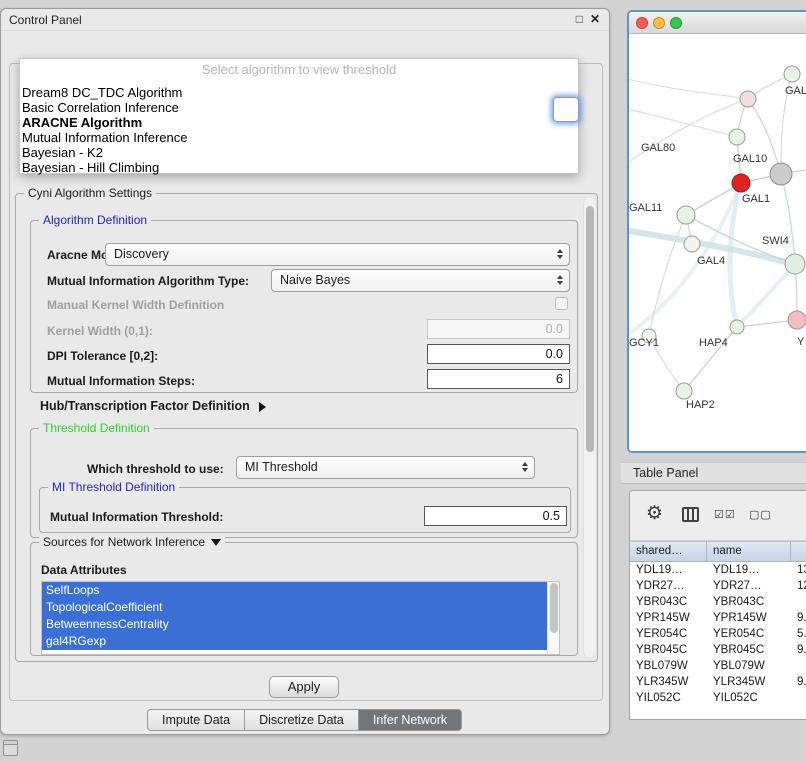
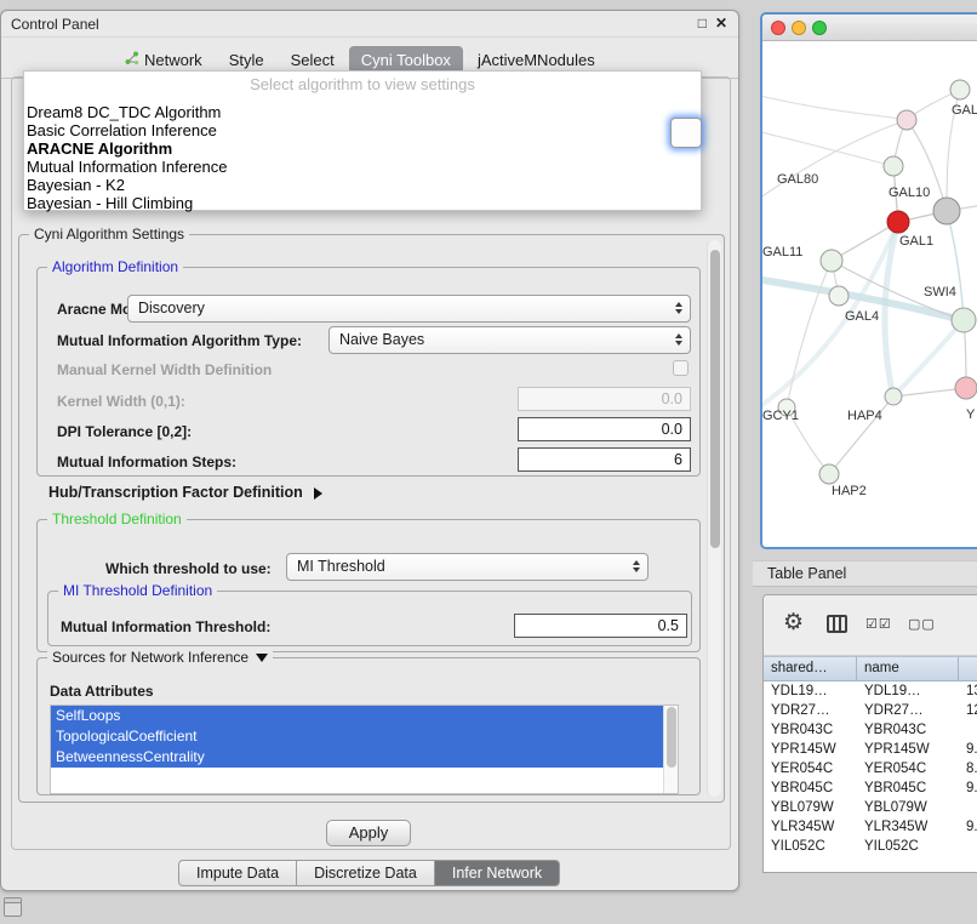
  Control Panel
  □
  ✕
+ Network
+ Style
+ Select
+ Cyni Toolbox
+ jActiveMNodules
  Cyni Algorithm Settings
  Algorithm Definition
  Discovery
  Mutual Information Algorithm Type:
  Naive Bayes
  Manual Kernel Width Definition
  Kernel Width (0,1):
  0.0
  DPI Tolerance [0,2]:
  0.0
  Mutual Information Steps:
  6
  Hub/Transcription Factor Definition
  Threshold Definition
  Which threshold to use:
  MI Threshold
  MI Threshold Definition
  Mutual Information Threshold:
  0.5
  Sources for Network Inference
  Data Attributes
  SelfLoops
  TopologicalCoefficient
  BetweennessCentrality
- gal4RGexp
- Select algorithm to view threshold
+ Select algorithm to view settings
  Dream8 DC_TDC Algorithm
  Basic Correlation Inference
  ARACNE Algorithm
  Mutual Information Inference
  Bayesian - K2
  Bayesian - Hill Climbing
  Apply
  Impute Data
  Discretize Data
  Infer Network
  GAL
  GAL80
  GAL10
  GAL1
  GAL11
  SWI4
  GAL4
  GCY1
  HAP4
  Y
  HAP2
  Table Panel
  ⚙
  ☑☑
  ▢▢
  shared…
  name
  YDL19…
  YDL19…
  YDR27…
  YDR27…
  YBR043C
  YBR043C
  YPR145W
  YPR145W
  9.
  YER054C
  YER054C
- 5.
+ 8.
  YBR045C
  YBR045C
  9.
  YBL079W
  YBL079W
  YLR345W
  YLR345W
  9.
  YIL052C
  YIL052C
